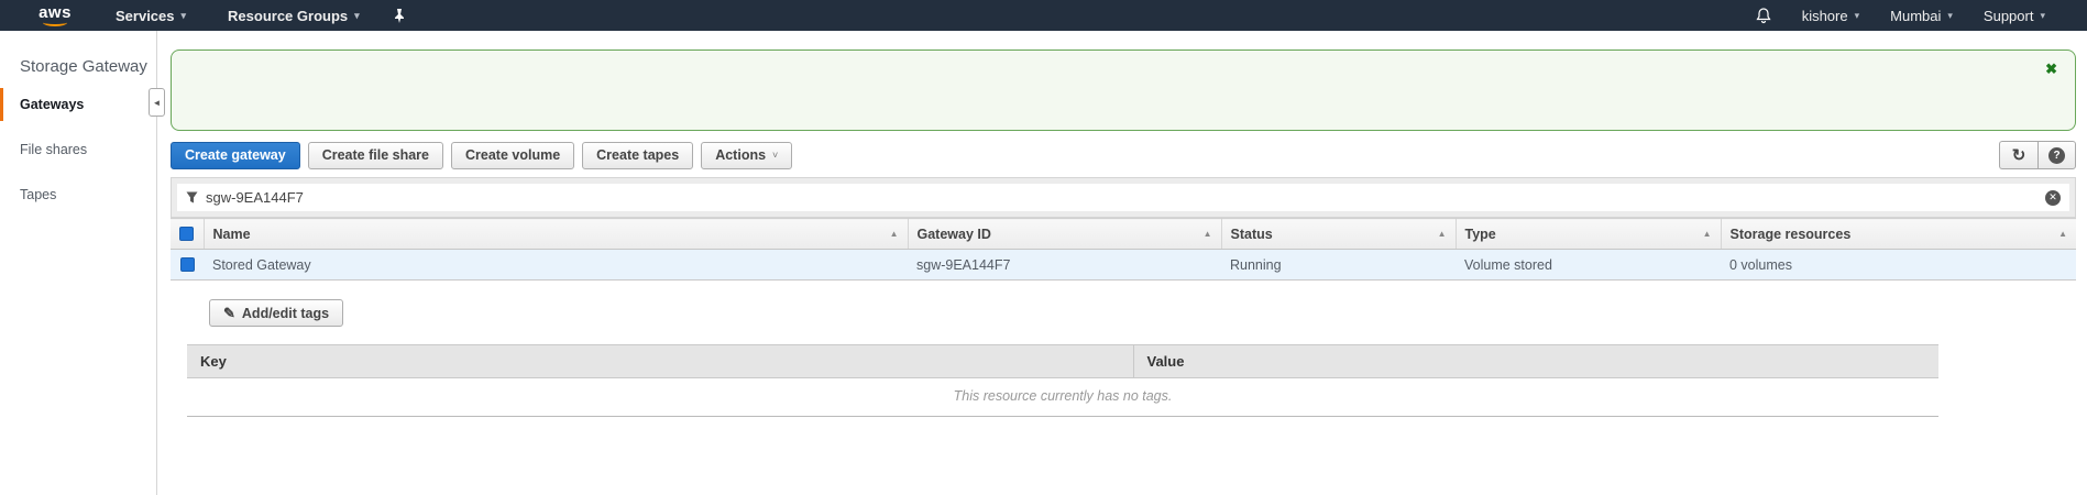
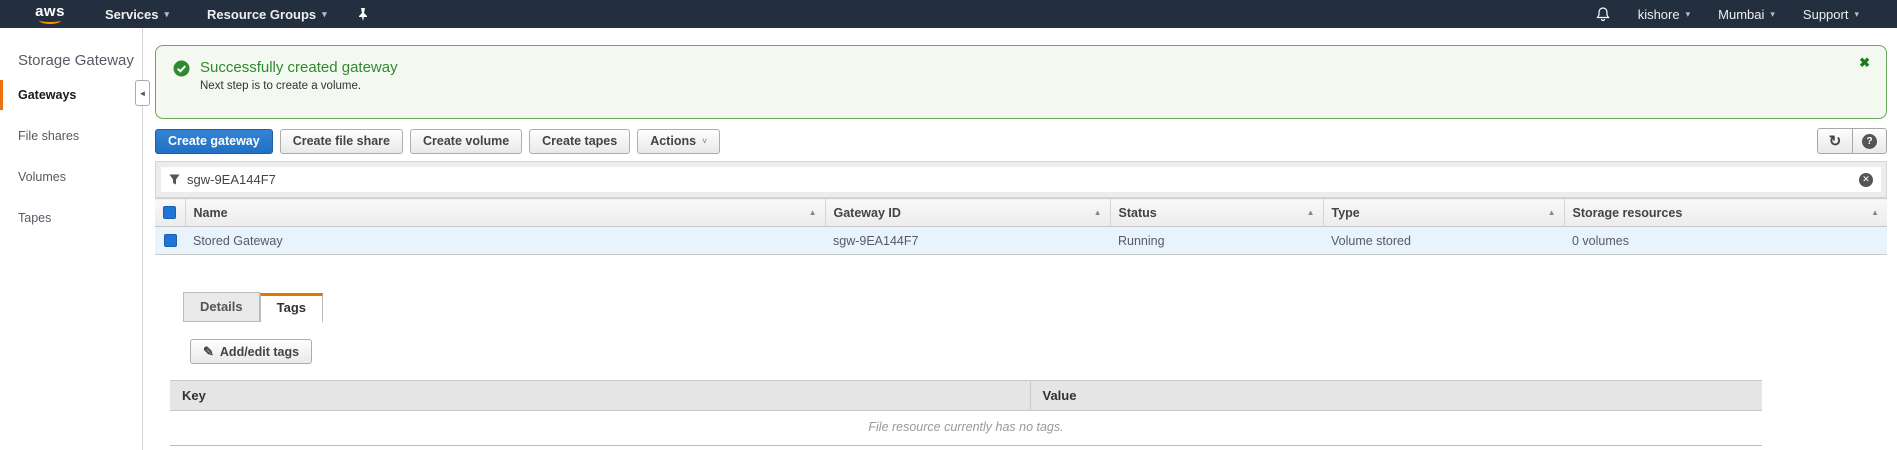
  aws
  Services
  ▾
  Resource Groups
  ▾
  kishore
  ▾
  Mumbai
  ▾
  Support
  ▾
  Storage Gateway
  Gateways
  File shares
+ Volumes
  Tapes
  ◄
+ Successfully created gateway
+ Next step is to create a volume.
  ✖
  Create gateway
  Create file share
  Create volume
  Create tapes
  Actions
  ˅
  ↻
  ?
  sgw-9EA144F7
  ✕
  	Name ▲	Gateway ID ▲	Status ▲	Type ▲	Storage resources ▲
  	Stored Gateway	sgw-9EA144F7	Running	Volume stored	0 volumes
+ Details
+ Tags
  ✎
  Add/edit tags
  Key	Value
- This resource currently has no tags.
+ File resource currently has no tags.
